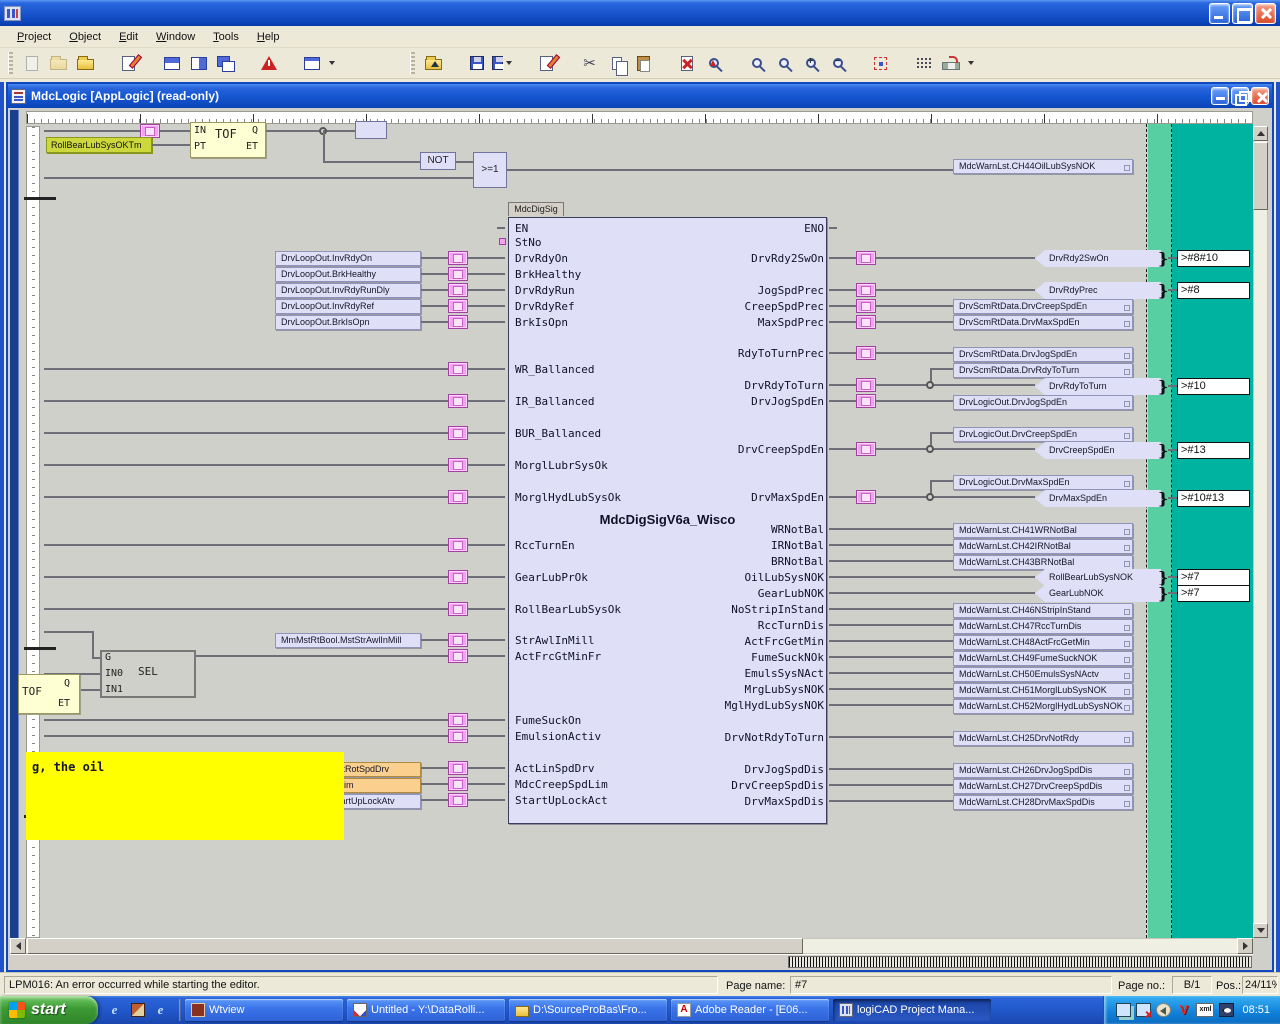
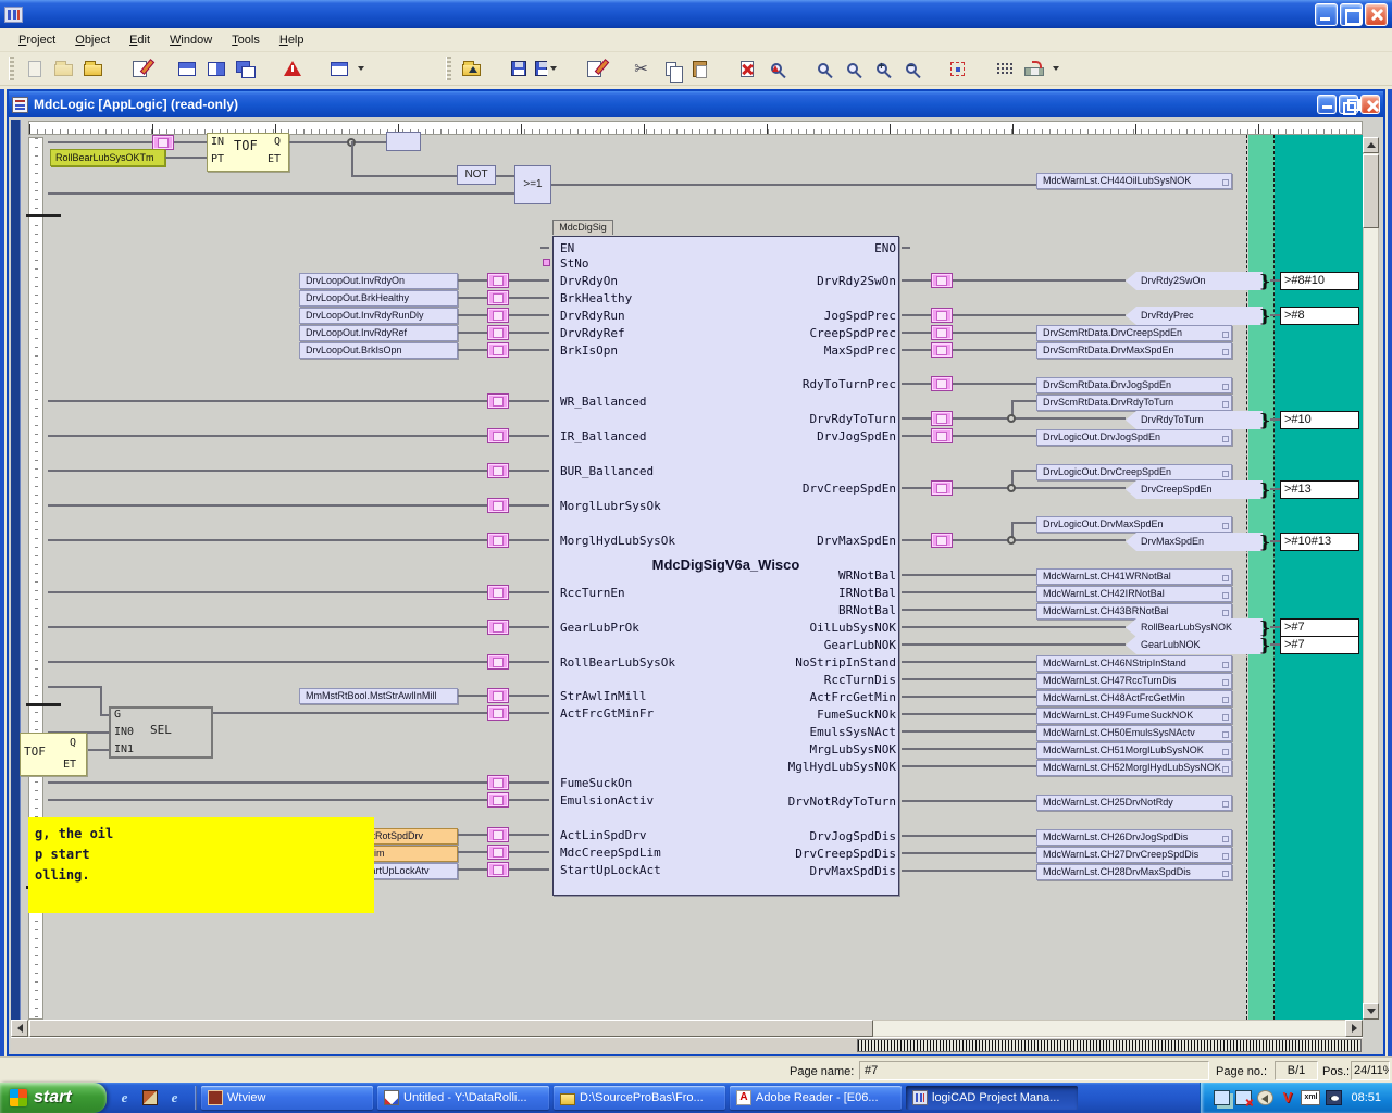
  Project
  Object
  Edit
  Window
  Tools
  Help
  MdcLogic [AppLogic] (read-only)
  RollBearLubSysOKTm
  IN
  PT
  Q
  ET
  TOF
  NOT
  >=1
  MdcWarnLst.CH44OilLubSysNOK
  MdcDigSig
  MdcDigSigV6a_Wisco
  EN
  StNo
  DrvRdyOn
  BrkHealthy
  DrvRdyRun
  DrvRdyRef
  BrkIsOpn
  WR_Ballanced
  IR_Ballanced
  BUR_Ballanced
  MorglLubrSysOk
  MorglHydLubSysOk
  RccTurnEn
  GearLubPrOk
  RollBearLubSysOk
  StrAwlInMill
  ActFrcGtMinFr
  FumeSuckOn
  EmulsionActiv
  ActLinSpdDrv
  MdcCreepSpdLim
  StartUpLockAct
  ENO
  DrvRdy2SwOn
  JogSpdPrec
  CreepSpdPrec
  MaxSpdPrec
  RdyToTurnPrec
  DrvRdyToTurn
  DrvJogSpdEn
  DrvCreepSpdEn
  DrvMaxSpdEn
  WRNotBal
  IRNotBal
  BRNotBal
  OilLubSysNOK
  GearLubNOK
  NoStripInStand
  RccTurnDis
  ActFrcGetMin
  FumeSuckNOk
  EmulsSysNAct
  MrgLubSysNOK
  MglHydLubSysNOK
  DrvNotRdyToTurn
  DrvJogSpdDis
  DrvCreepSpdDis
  DrvMaxSpdDis
  DrvLoopOut.InvRdyOn
  DrvLoopOut.BrkHealthy
  DrvLoopOut.InvRdyRunDly
  DrvLoopOut.InvRdyRef
  DrvLoopOut.BrkIsOpn
  MmMstRtBool.MstStrAwlInMill
  TOF
  Q
  ET
  G
  IN0
  IN1
  SEL
  g, the oil
+ p start
+ olling.
  DrvScmRtData.DrvCreepSpdEn
  DrvScmRtData.DrvMaxSpdEn
  DrvScmRtData.DrvJogSpdEn
  DrvScmRtData.DrvRdyToTurn
  DrvLogicOut.DrvJogSpdEn
  DrvLogicOut.DrvCreepSpdEn
  DrvLogicOut.DrvMaxSpdEn
  MdcWarnLst.CH41WRNotBal
  MdcWarnLst.CH42IRNotBal
  MdcWarnLst.CH43BRNotBal
  MdcWarnLst.CH46NStripInStand
  MdcWarnLst.CH47RccTurnDis
  MdcWarnLst.CH48ActFrcGetMin
  MdcWarnLst.CH49FumeSuckNOK
  MdcWarnLst.CH50EmulsSysNActv
  MdcWarnLst.CH51MorglLubSysNOK
  MdcWarnLst.CH52MorglHydLubSysNOK
  MdcWarnLst.CH25DrvNotRdy
  MdcWarnLst.CH26DrvJogSpdDis
  MdcWarnLst.CH27DrvCreepSpdDis
  MdcWarnLst.CH28DrvMaxSpdDis
  DrvRdy2SwOn
  }
  >#8#10
  DrvRdyPrec
  }
  >#8
  DrvRdyToTurn
  }
  >#10
  DrvCreepSpdEn
  }
  >#13
  DrvMaxSpdEn
  }
  >#10#13
  RollBearLubSysNOK
  }
  >#7
  GearLubNOK
  }
  >#7
- LPM016: An error occurred while starting the editor.
  Page name:
  #7
  Page no.:
  B/1
  Pos.:
  24/11%
  start
  e
  e
  Wtview
  Untitled - Y:\DataRolli...
  D:\SourceProBas\Fro...
  A
  Adobe Reader - [E06...
  logiCAD Project Mana...
  V
  08:51
